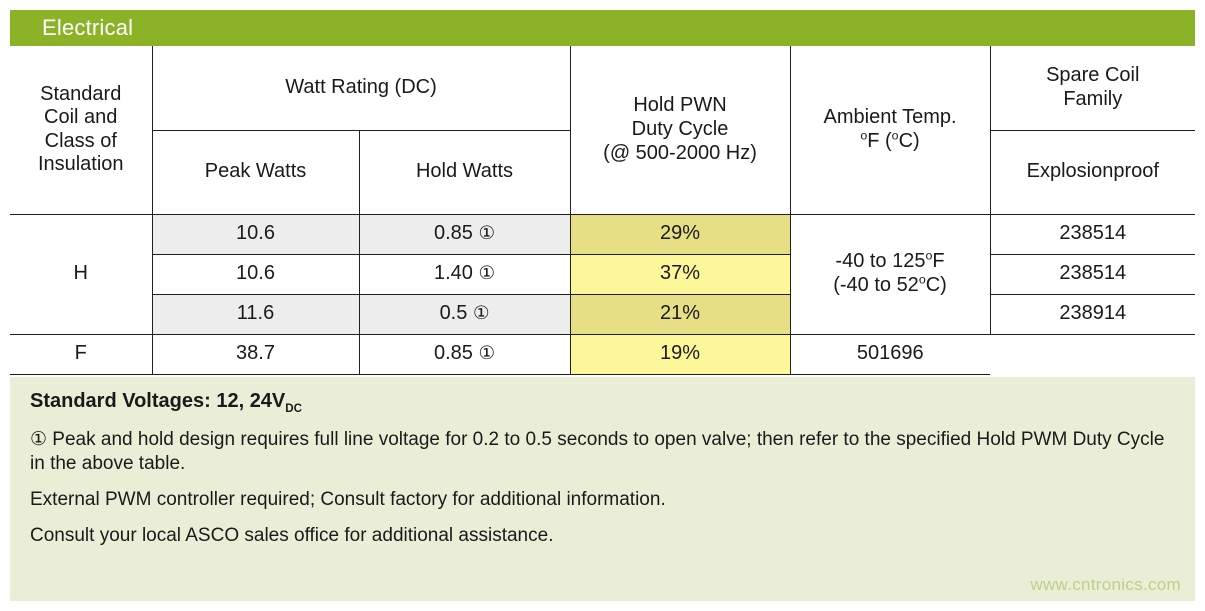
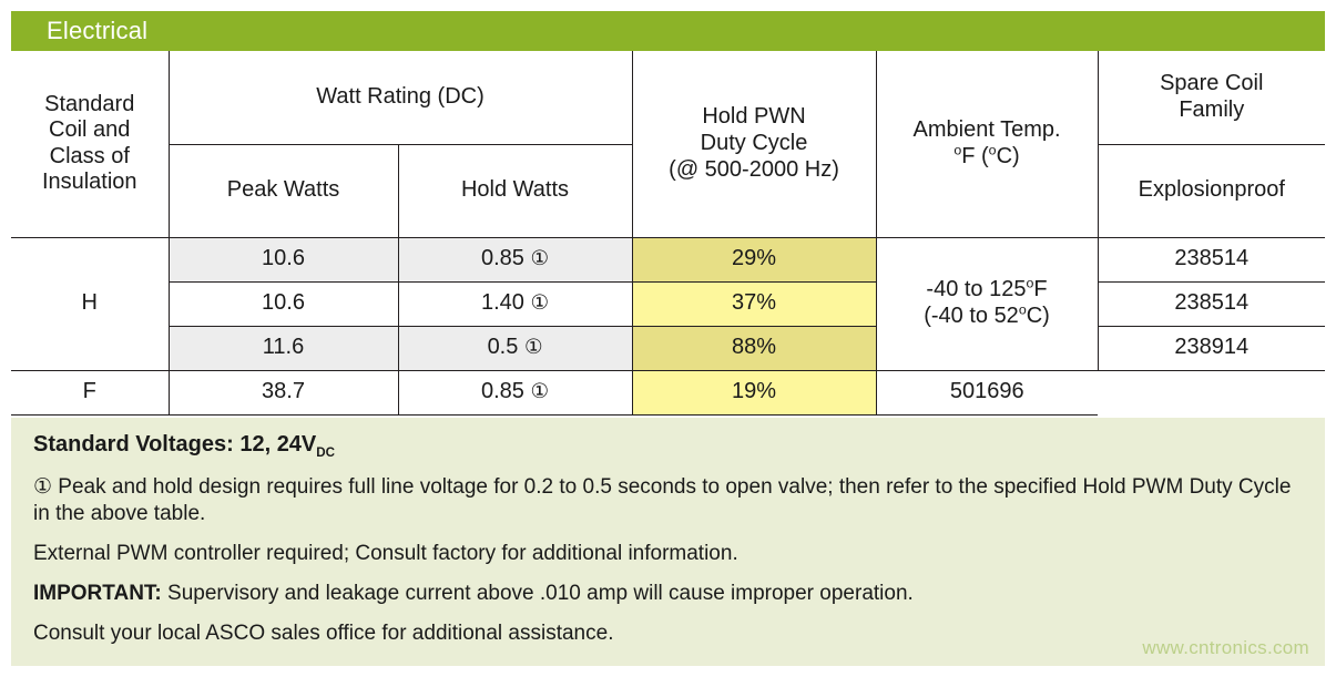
  Electrical
  Standard Coil and Class of Insulation	Watt Rating (DC)	Hold PWN Duty Cycle (@ 500-2000 Hz)	Ambient Temp. oF (oC)	Spare Coil Family
  Peak Watts	Hold Watts	Explosionproof
  H	10.6	0.85 ①	29%	-40 to 125oF (-40 to 52oC)	238514
  10.6	1.40 ①	37%	238514
- 11.6	0.5 ①	21%	238914
+ 11.6	0.5 ①	88%	238914
  F	38.7	0.85 ①	19%	501696
  Standard Voltages: 12, 24VDC
  ① Peak and hold design requires full line voltage for 0.2 to 0.5 seconds to open valve; then refer to the specified Hold PWM Duty Cycle in the above table.
  External PWM controller required; Consult factory for additional information.
+ IMPORTANT: Supervisory and leakage current above .010 amp will cause improper operation.
  Consult your local ASCO sales office for additional assistance.
  www.cntronics.com
